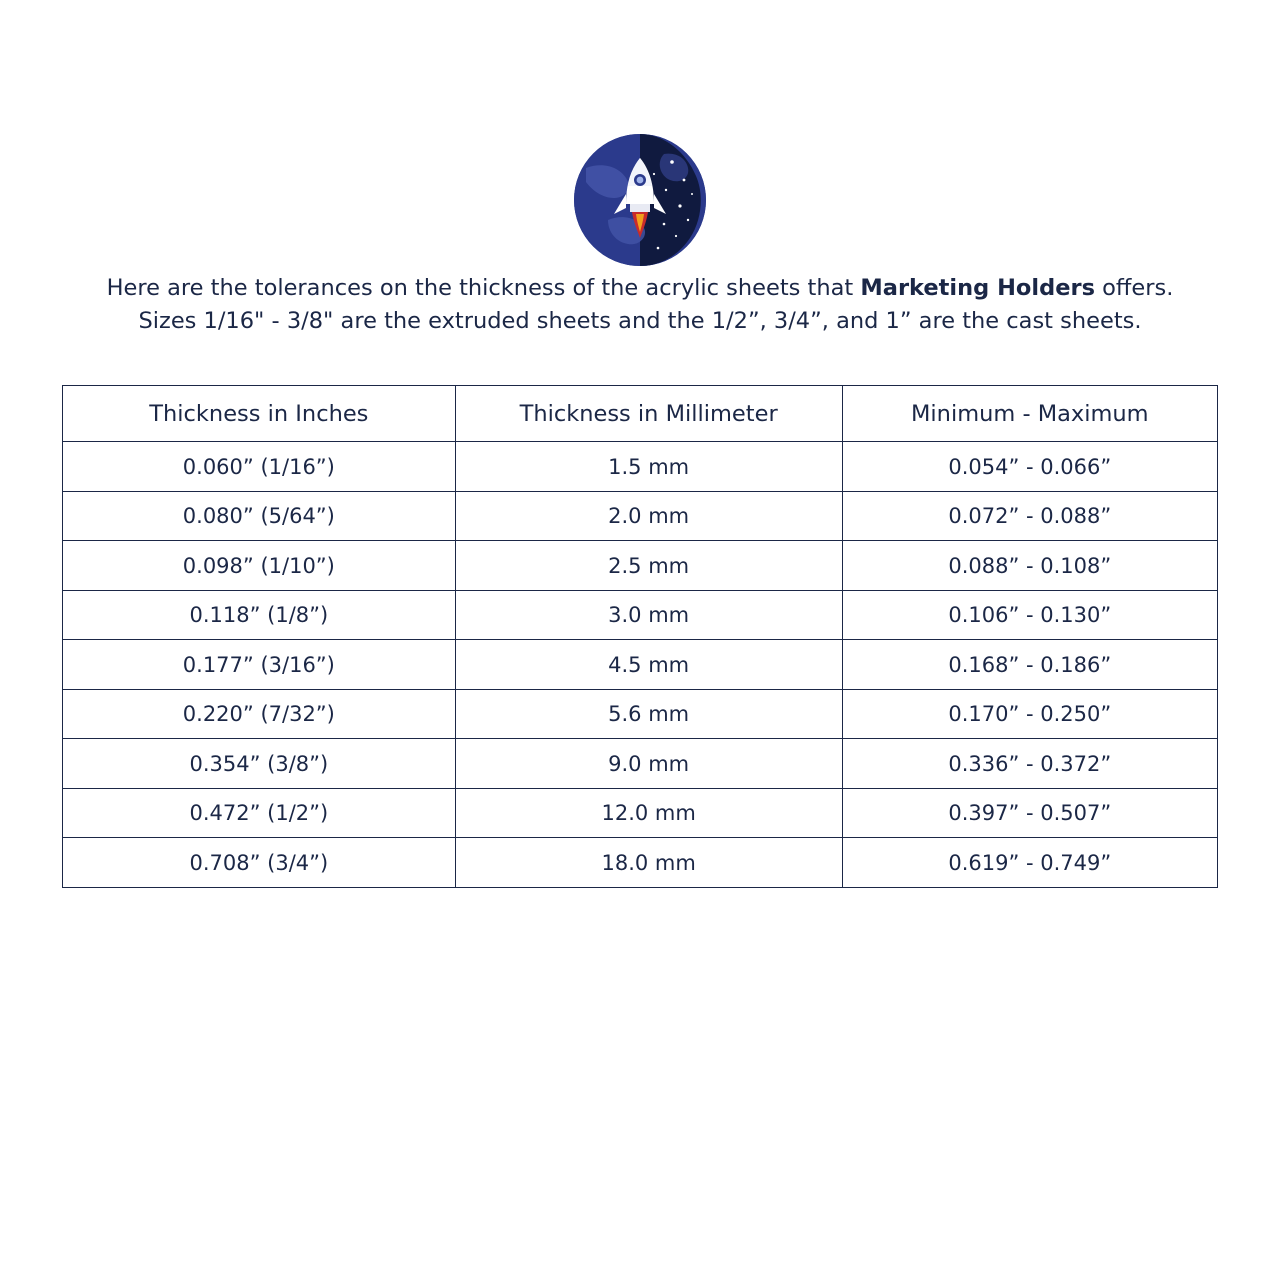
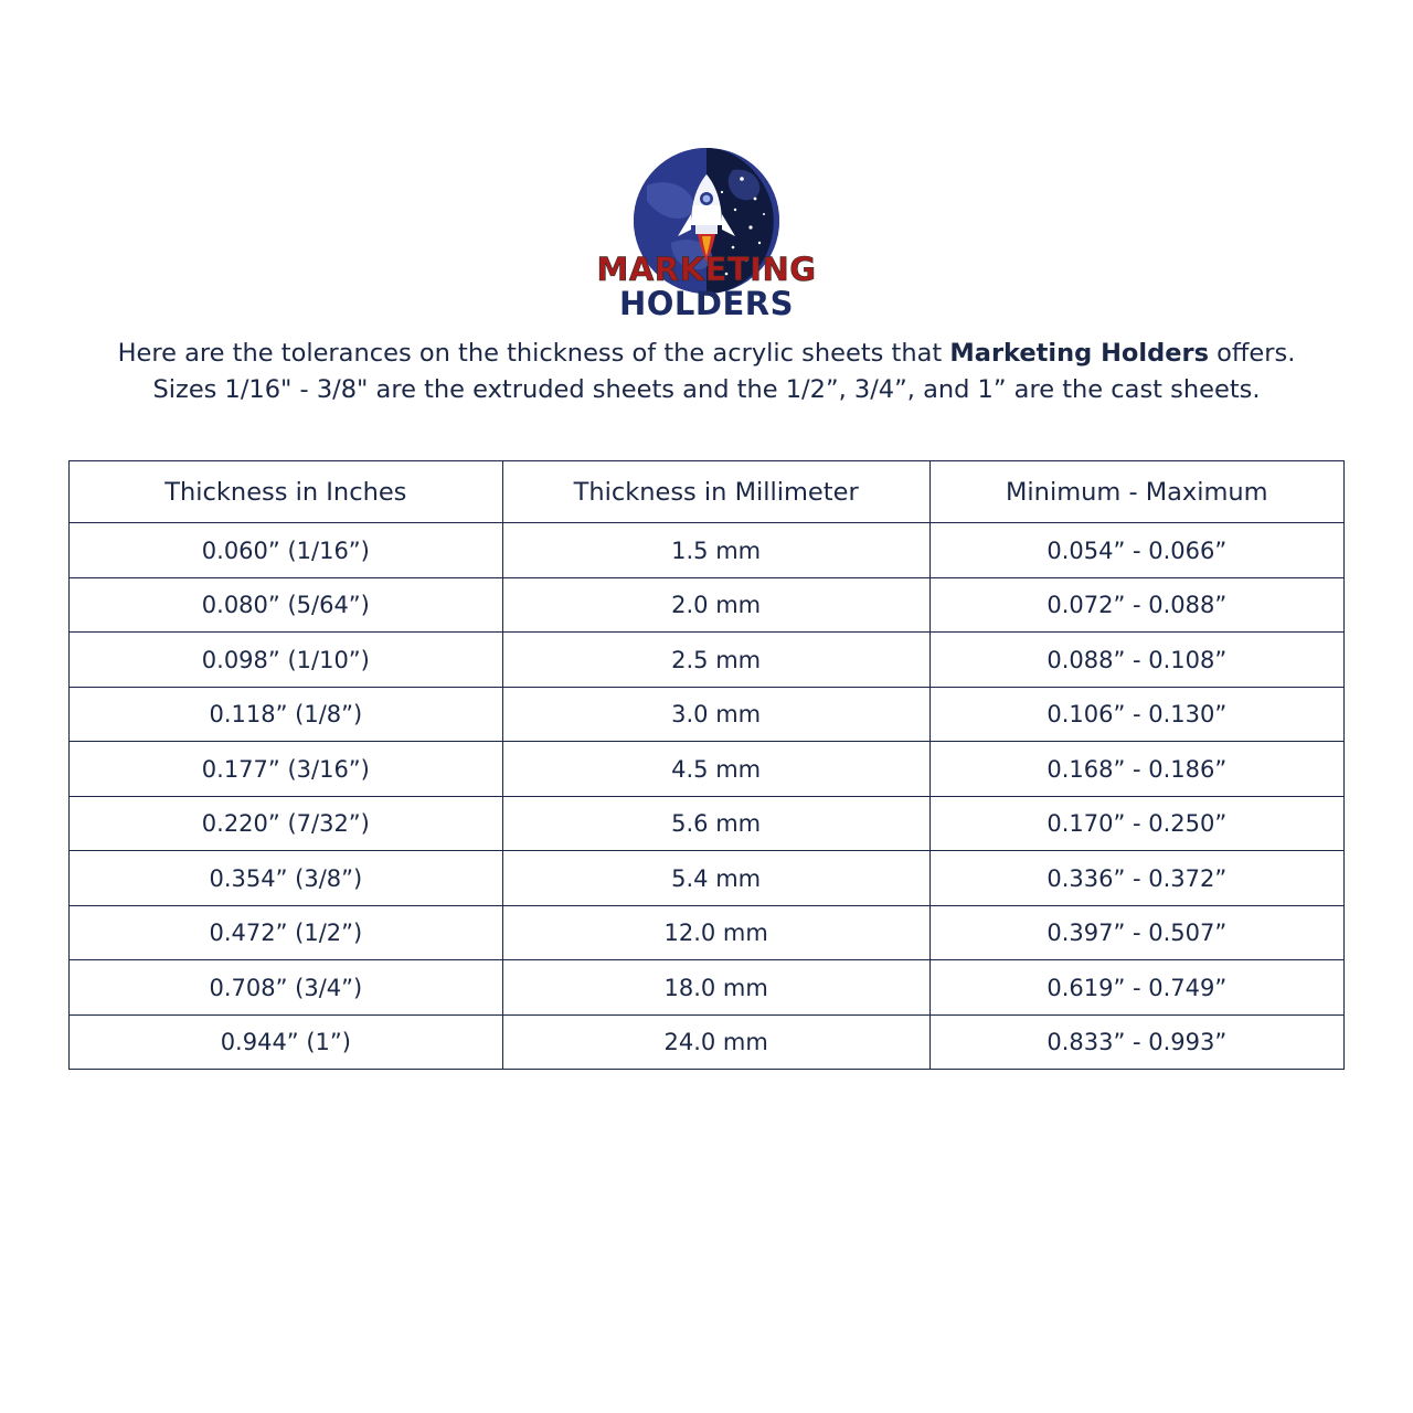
+ MARKETING
+ HOLDERS
  Here are the tolerances on the thickness of the acrylic sheets that Marketing Holders offers.
  Sizes 1/16" - 3/8" are the extruded sheets and the 1/2”, 3/4”, and 1” are the cast sheets.
  Thickness in Inches	Thickness in Millimeter	Minimum - Maximum
  0.060” (1/16”)	1.5 mm	0.054” - 0.066”
  0.080” (5/64”)	2.0 mm	0.072” - 0.088”
  0.098” (1/10”)	2.5 mm	0.088” - 0.108”
  0.118” (1/8”)	3.0 mm	0.106” - 0.130”
  0.177” (3/16”)	4.5 mm	0.168” - 0.186”
  0.220” (7/32”)	5.6 mm	0.170” - 0.250”
- 0.354” (3/8”)	9.0 mm	0.336” - 0.372”
+ 0.354” (3/8”)	5.4 mm	0.336” - 0.372”
  0.472” (1/2”)	12.0 mm	0.397” - 0.507”
  0.708” (3/4”)	18.0 mm	0.619” - 0.749”
+ 0.944” (1”)	24.0 mm	0.833” - 0.993”
